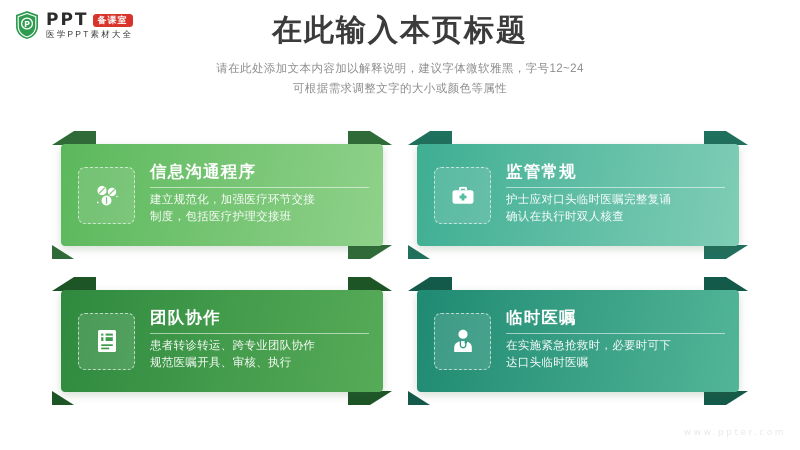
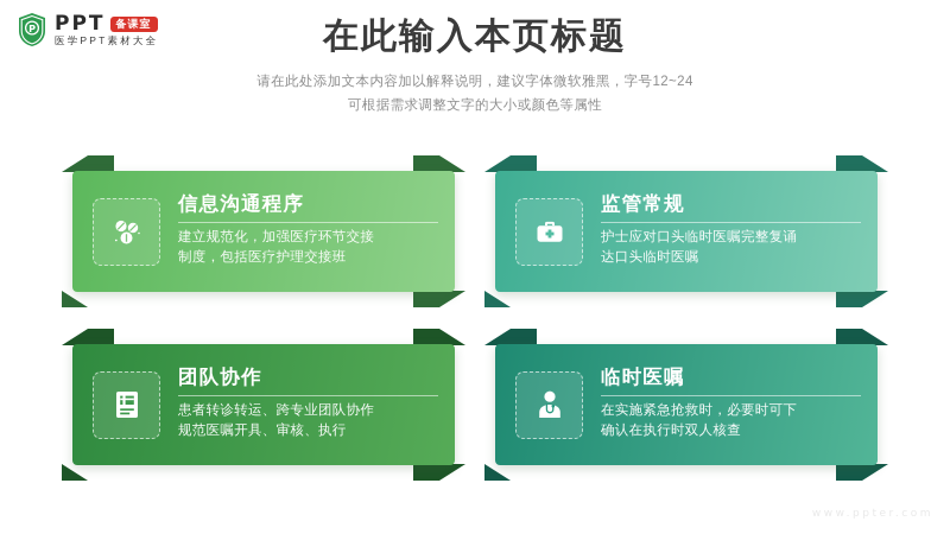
  P
  PPT
  备课室
  医学PPT素材大全
  在此输入本页标题
  请在此处添加文本内容加以解释说明，建议字体微软雅黑，字号12~24
  可根据需求调整文字的大小或颜色等属性
  信息沟通程序
  建立规范化，加强医疗环节交接
  制度，包括医疗护理交接班
  监管常规
  护士应对口头临时医嘱完整复诵
- 确认在执行时双人核查
+ 达口头临时医嘱
  团队协作
  患者转诊转运、跨专业团队协作
  规范医嘱开具、审核、执行
  临时医嘱
  在实施紧急抢救时，必要时可下
- 达口头临时医嘱
+ 确认在执行时双人核查
